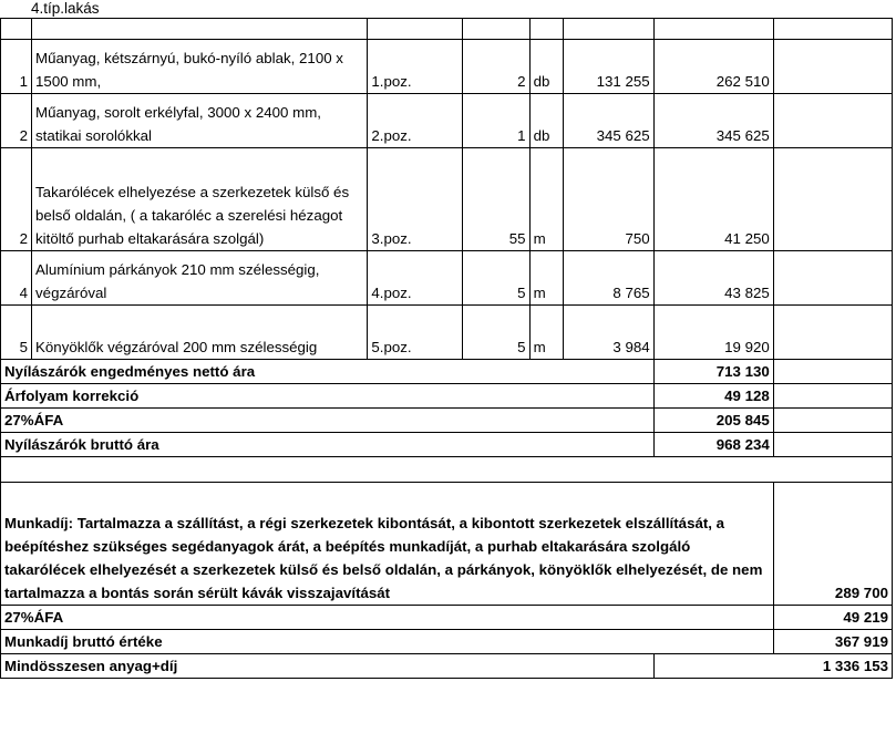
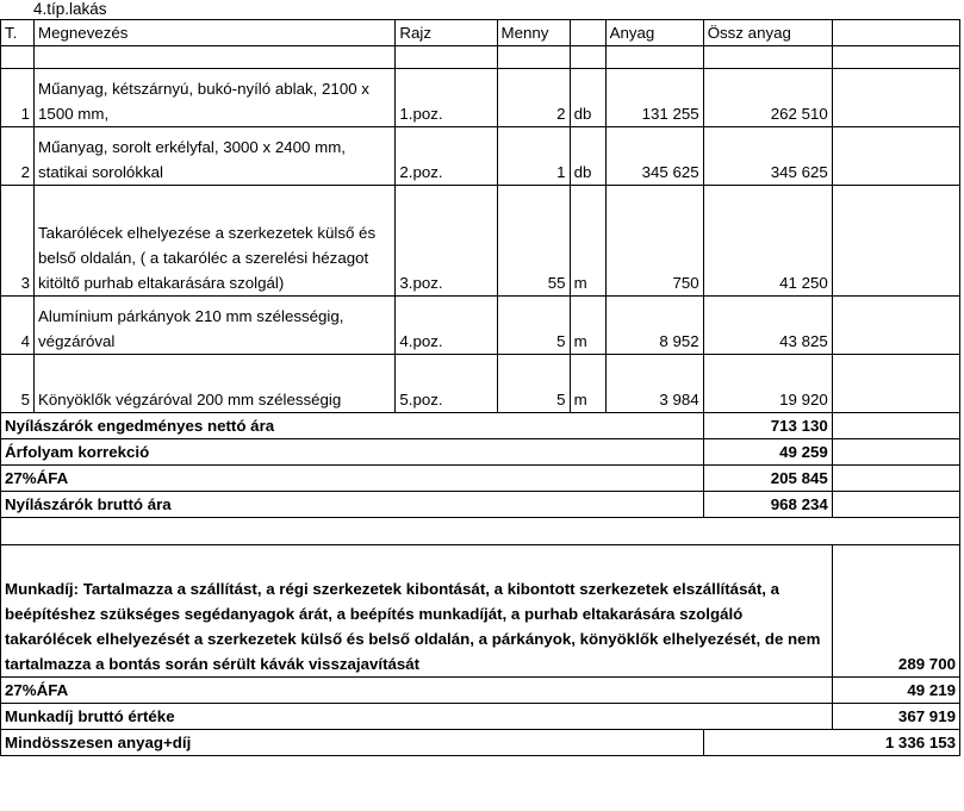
  4.típ.lakás
+ T.	Megnevezés	Rajz	Menny		Anyag	Össz anyag
  1	Műanyag, kétszárnyú, bukó-nyíló ablak, 2100 x 1500 mm,	1.poz.	2	db	131 255	262 510
  2	Műanyag, sorolt erkélyfal, 3000 x 2400 mm, statikai sorolókkal	2.poz.	1	db	345 625	345 625
- 2	Takarólécek elhelyezése a szerkezetek külső és belső oldalán, ( a takaróléc a szerelési hézagot kitöltő purhab eltakarására szolgál)	3.poz.	55	m	750	41 250
+ 3	Takarólécek elhelyezése a szerkezetek külső és belső oldalán, ( a takaróléc a szerelési hézagot kitöltő purhab eltakarására szolgál)	3.poz.	55	m	750	41 250
- 4	Alumínium párkányok 210 mm szélességig, végzáróval	4.poz.	5	m	8 765	43 825
+ 4	Alumínium párkányok 210 mm szélességig, végzáróval	4.poz.	5	m	8 952	43 825
  5	Könyöklők végzáróval 200 mm szélességig	5.poz.	5	m	3 984	19 920
  Nyílászárók engedményes nettó ára	713 130
- Árfolyam korrekció	49 128
+ Árfolyam korrekció	49 259
  27%ÁFA	205 845
  Nyílászárók bruttó ára	968 234
  Munkadíj: Tartalmazza a szállítást, a régi szerkezetek kibontását, a kibontott szerkezetek elszállítását, a beépítéshez szükséges segédanyagok árát, a beépítés munkadíját, a purhab eltakarására szolgáló takarólécek elhelyezését a szerkezetek külső és belső oldalán, a párkányok, könyöklők elhelyezését, de nem tartalmazza a bontás során sérült kávák visszajavítását	289 700
  27%ÁFA	49 219
  Munkadíj bruttó értéke	367 919
  Mindösszesen anyag+díj	1 336 153
